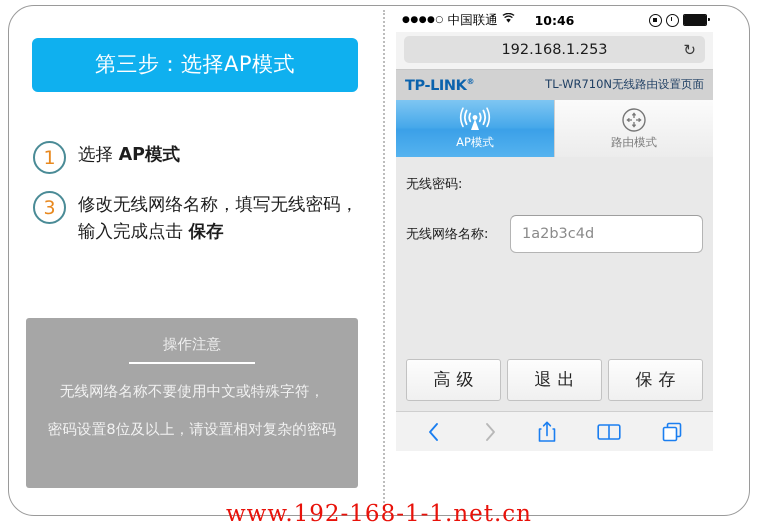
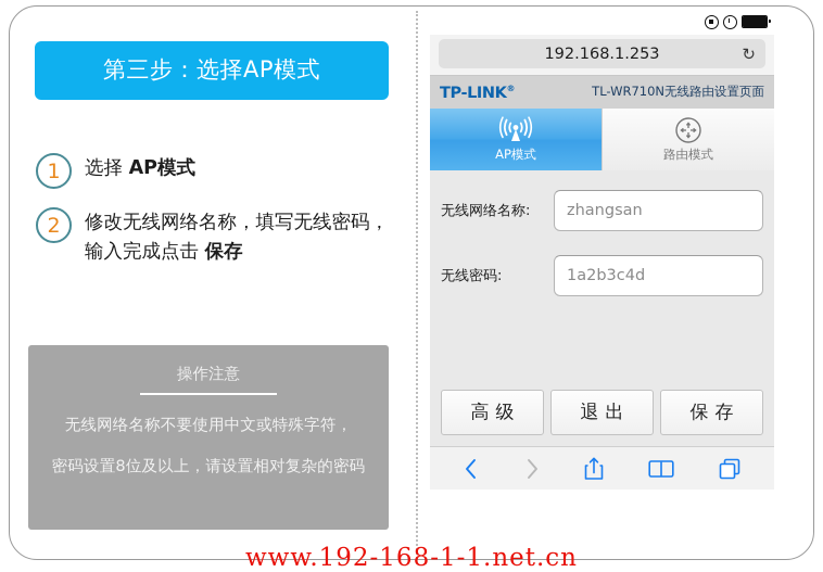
  第三步：选择AP模式
  1
  选择 AP模式
- 3
+ 2
  修改无线网络名称，填写无线密码，输入完成点击 保存
  操作注意
  无线网络名称不要使用中文或特殊字符，
  密码设置8位及以上，请设置相对复杂的密码
- ●●●●○
- 中国联通
- 10:46
  192.168.1.253
  ↻
  TP-LINK®
  TL-WR710N无线路由设置页面
  AP模式
  路由模式
- 无线密码:
+ 无线网络名称:
+ zhangsan
- 无线网络名称:
+ 无线密码:
  1a2b3c4d
  高级
  退出
  保存
  www.192-168-1-1.net.cn
